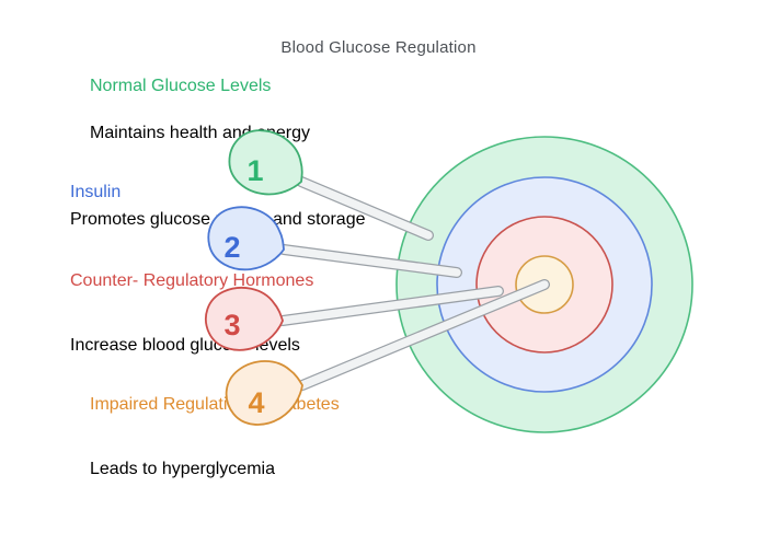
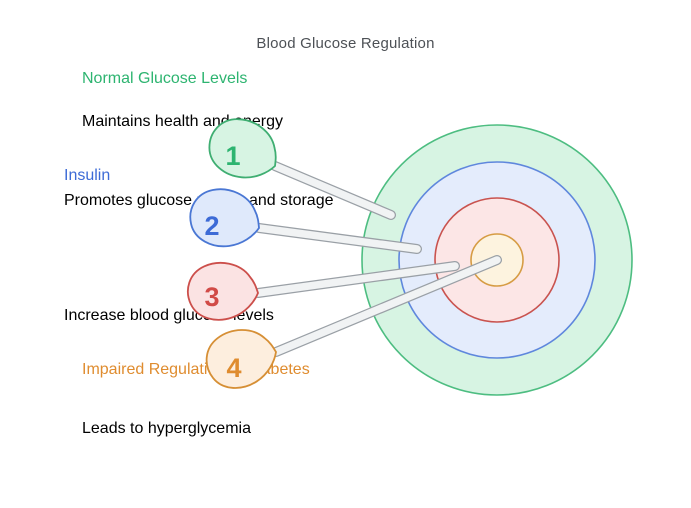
  Blood Glucose Regulation
  Normal Glucose Levels
  Maintains health anergy
  Insulin
  Promotes glucose and storage
- Counter- Regulatory Hormones
  Increase blood glucevels
  Impaired Regulatibetes
  Leads to hyperglycemia
  1
  2
  3
  4
